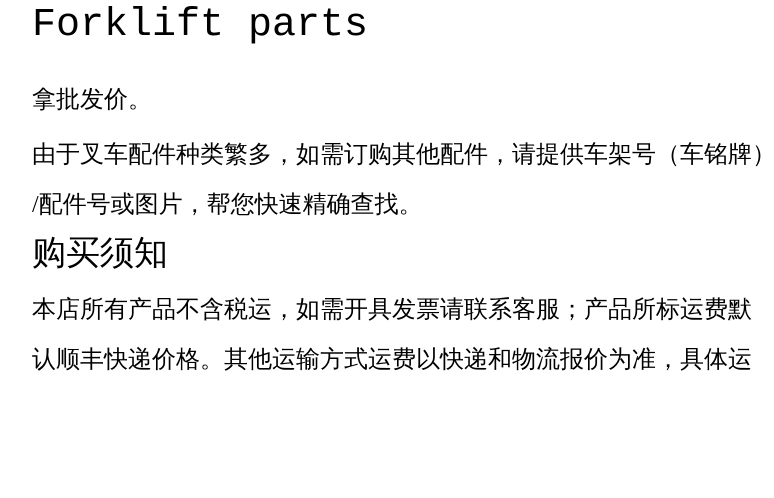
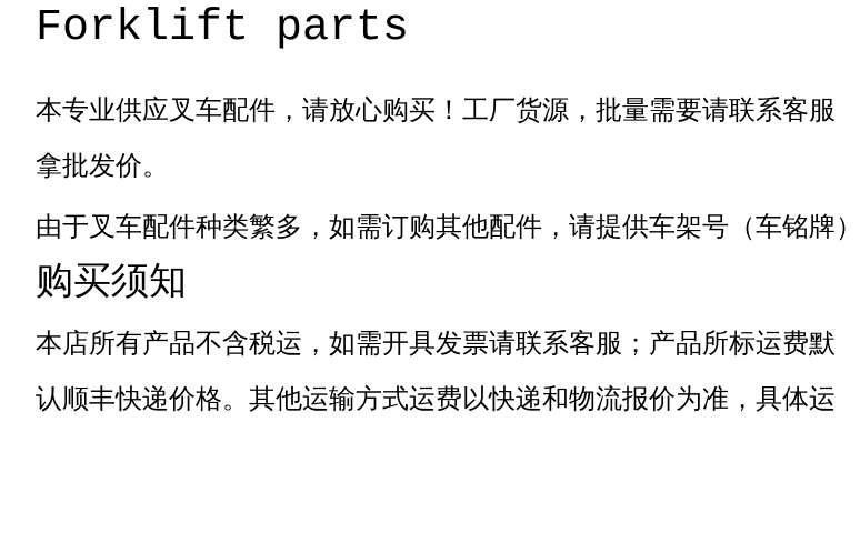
  Forklift parts
+ 本专业供应叉车配件，请放心购买！工厂货源，批量需要请联系客服
  拿批发价。
  由于叉车配件种类繁多，如需订购其他配件，请提供车架号（车铭牌）
- /配件号或图片，帮您快速精确查找。
  购买须知
  本店所有产品不含税运，如需开具发票请联系客服；产品所标运费默
  认顺丰快递价格。其他运输方式运费以快递和物流报价为准，具体运
